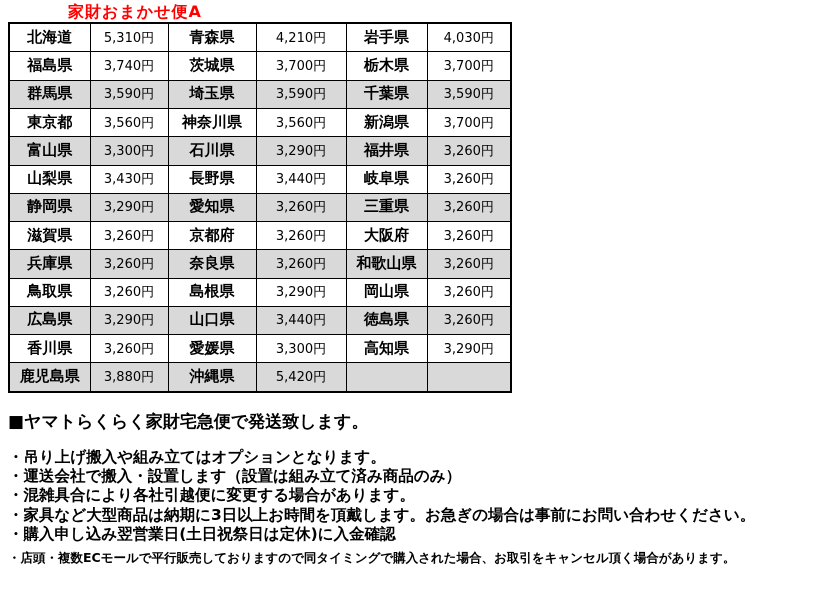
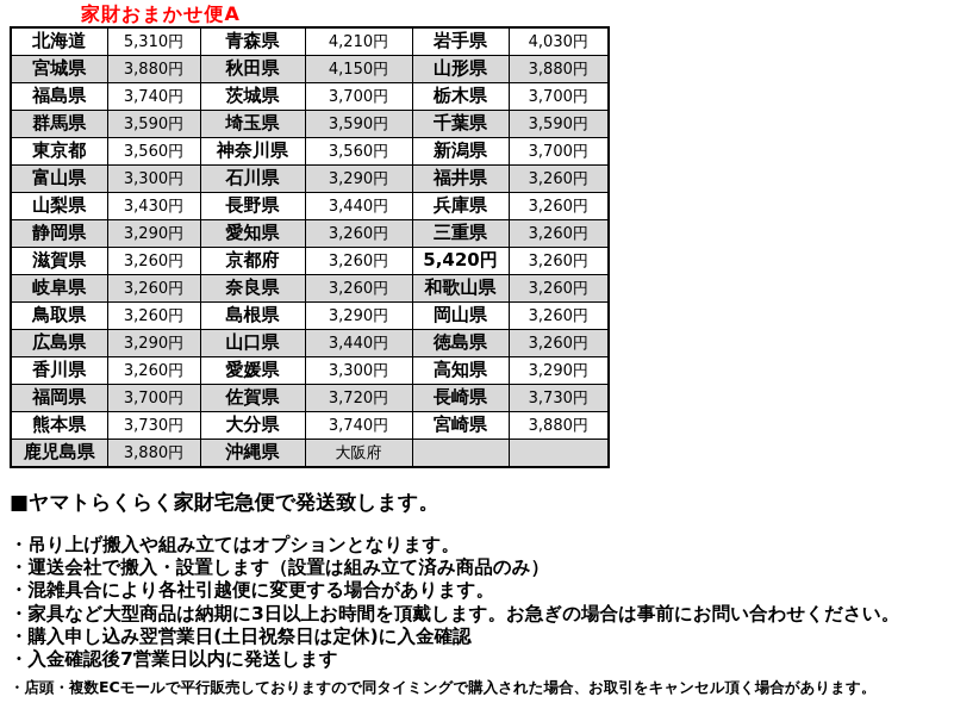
  家財おまかせ便A
  北海道	5,310円	青森県	4,210円	岩手県	4,030円
+ 宮城県	3,880円	秋田県	4,150円	山形県	3,880円
  福島県	3,740円	茨城県	3,700円	栃木県	3,700円
  群馬県	3,590円	埼玉県	3,590円	千葉県	3,590円
  東京都	3,560円	神奈川県	3,560円	新潟県	3,700円
  富山県	3,300円	石川県	3,290円	福井県	3,260円
- 山梨県	3,430円	長野県	3,440円	岐阜県	3,260円
+ 山梨県	3,430円	長野県	3,440円	兵庫県	3,260円
  静岡県	3,290円	愛知県	3,260円	三重県	3,260円
- 滋賀県	3,260円	京都府	3,260円	大阪府	3,260円
+ 滋賀県	3,260円	京都府	3,260円	5,420円	3,260円
- 兵庫県	3,260円	奈良県	3,260円	和歌山県	3,260円
+ 岐阜県	3,260円	奈良県	3,260円	和歌山県	3,260円
  鳥取県	3,260円	島根県	3,290円	岡山県	3,260円
  広島県	3,290円	山口県	3,440円	徳島県	3,260円
  香川県	3,260円	愛媛県	3,300円	高知県	3,290円
+ 福岡県	3,700円	佐賀県	3,720円	長崎県	3,730円
+ 熊本県	3,730円	大分県	3,740円	宮崎県	3,880円
- 鹿児島県	3,880円	沖縄県	5,420円
+ 鹿児島県	3,880円	沖縄県	大阪府
  ■ヤマトらくらく家財宅急便で発送致します。
  ・吊り上げ搬入や組み立てはオプションとなります。
  ・運送会社で搬入・設置します（設置は組み立て済み商品のみ）
  ・混雑具合により各社引越便に変更する場合があります。
  ・家具など大型商品は納期に3日以上お時間を頂戴します。お急ぎの場合は事前にお問い合わせください。
  ・購入申し込み翌営業日(土日祝祭日は定休)に入金確認
+ ・入金確認後7営業日以内に発送します
  ・店頭・複数ECモールで平行販売しておりますので同タイミングで購入された場合、お取引をキャンセル頂く場合があります。
